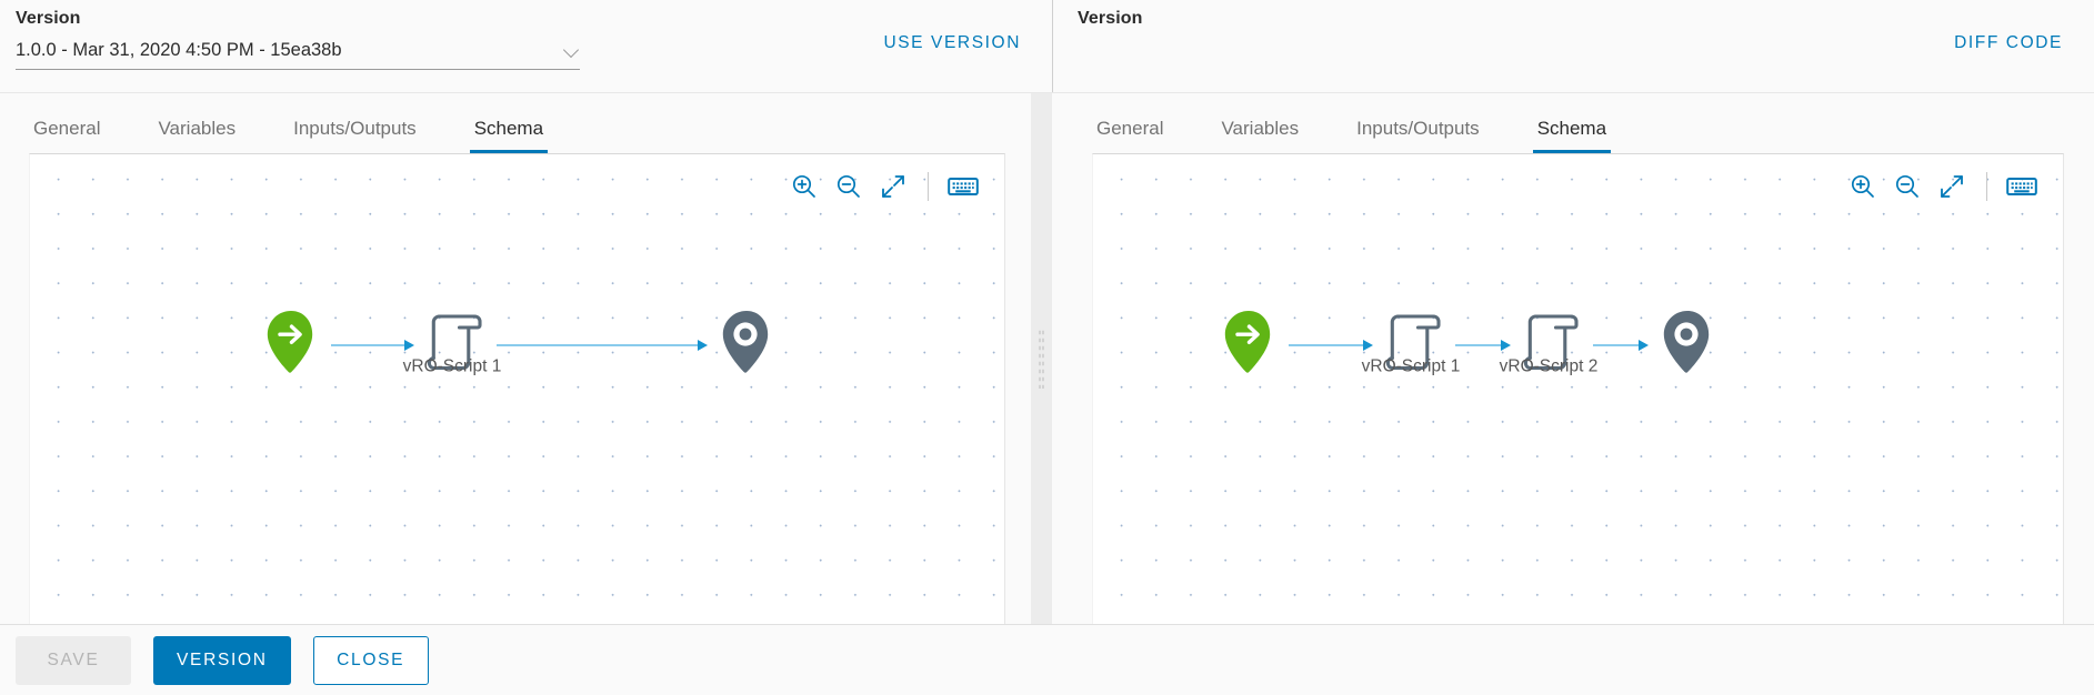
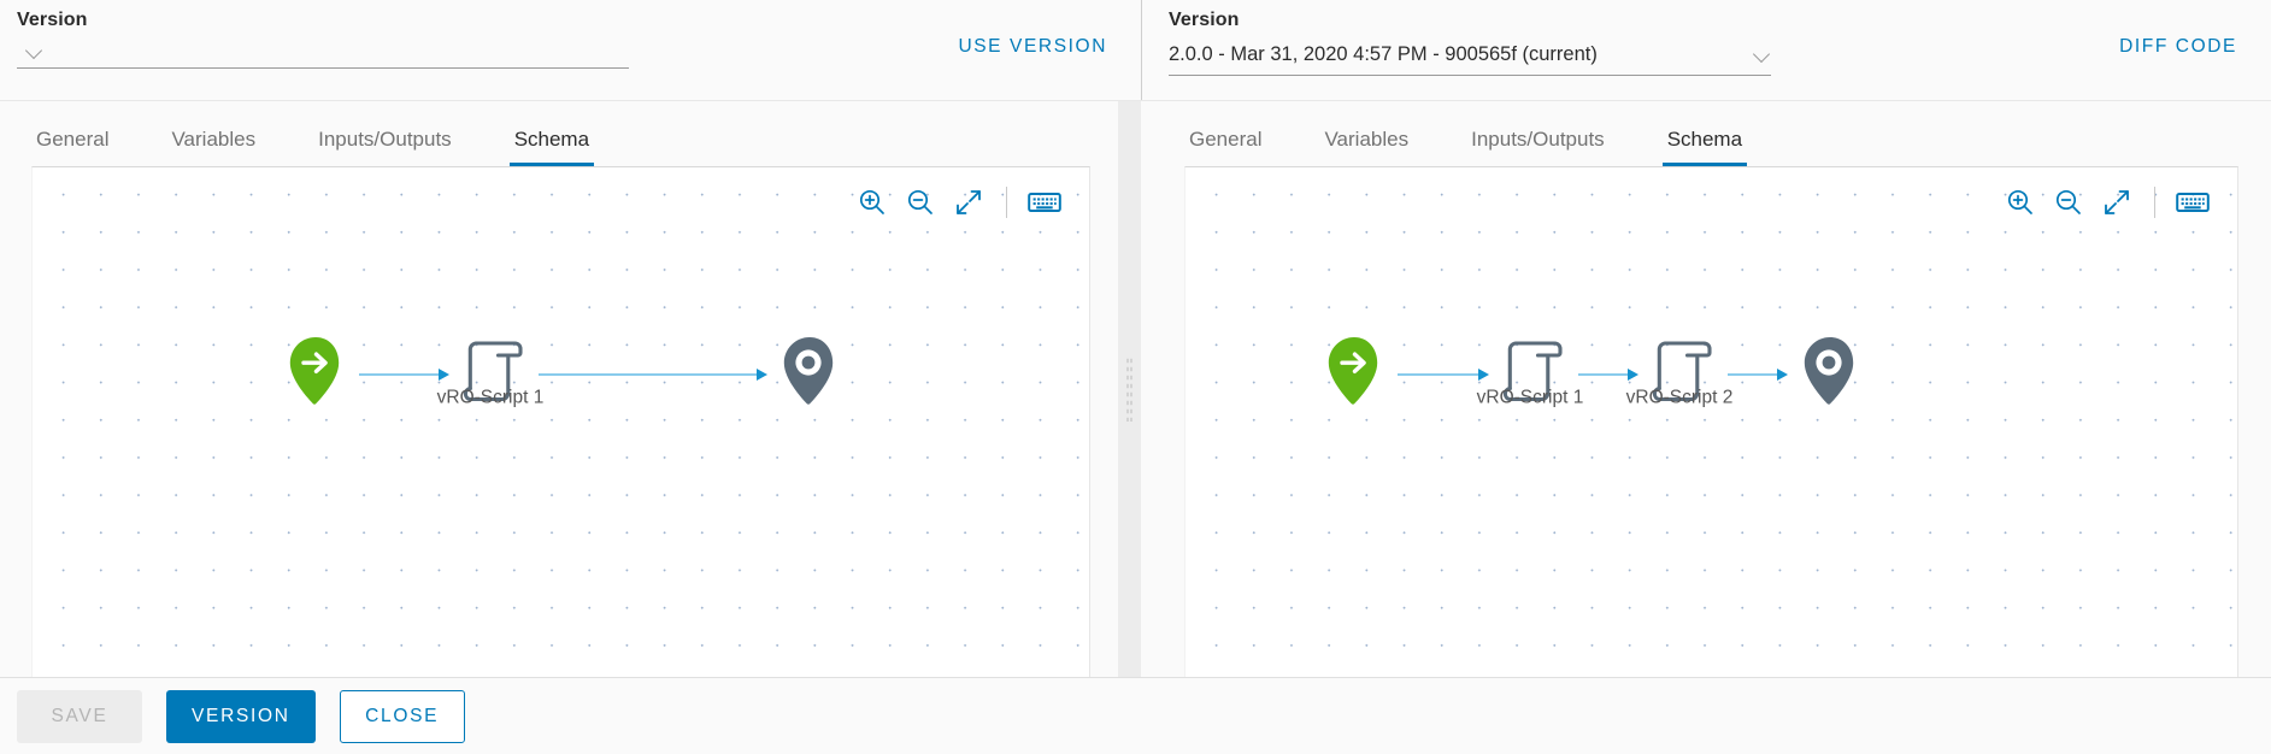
  Version
- 1.0.0 - Mar 31, 2020 4:50 PM - 15ea38b
  USE VERSION
  Version
+ 2.0.0 - Mar 31, 2020 4:57 PM - 900565f (current)
  DIFF CODE
  General
  Variables
  Inputs/Outputs
  Schema
  vRO-Script 1
  General
  Variables
  Inputs/Outputs
  Schema
  vRO-Script 1
  vRO-Script 2
  SAVE
  VERSION
  CLOSE
